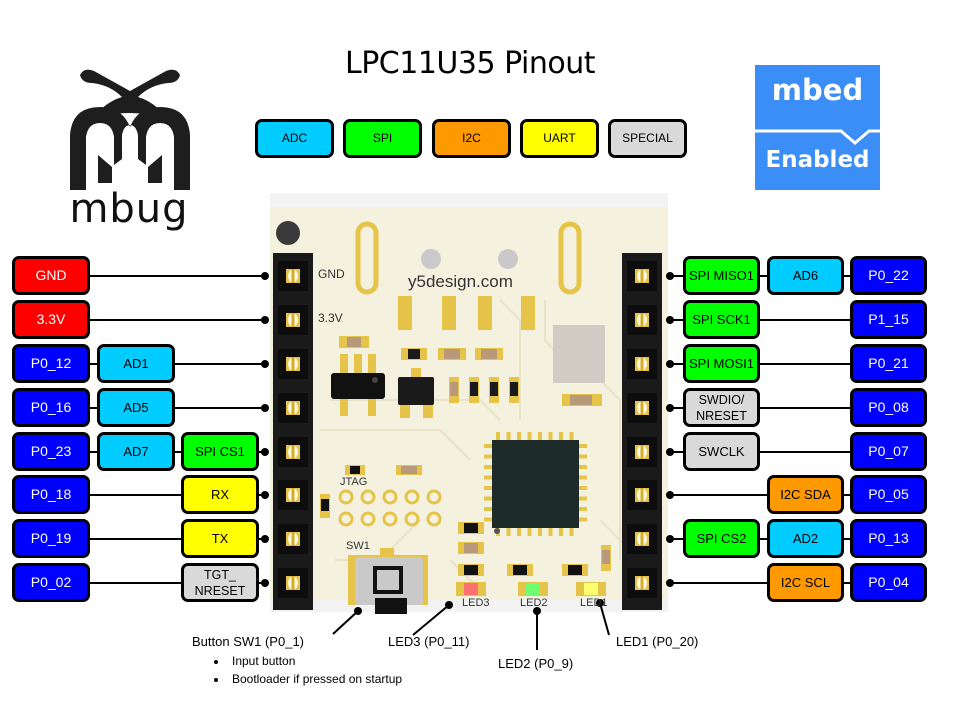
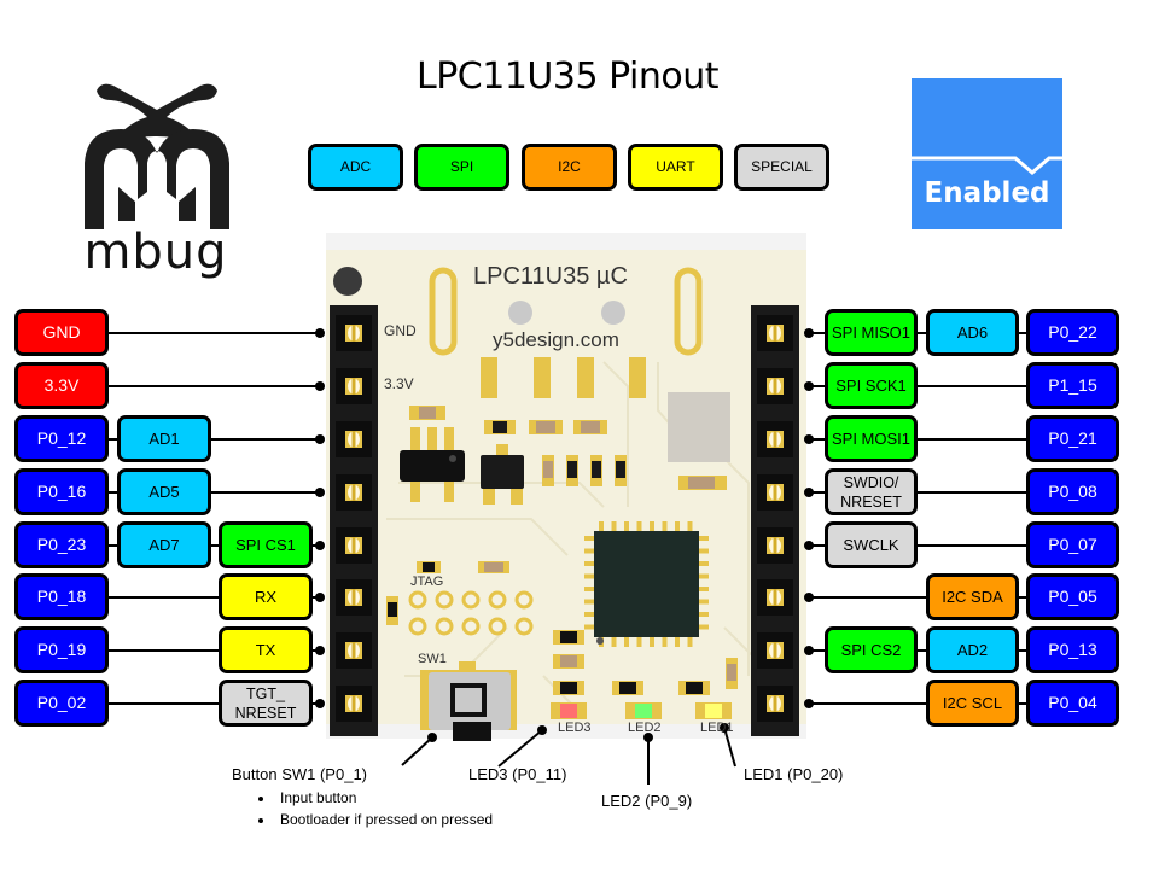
  LPC11U35 Pinout
  mbug
- mbed
  Enabled
  ADC
  SPI
  I2C
  UART
  SPECIAL
+ LPC11U35 µC
  y5design.com
  GND
  3.3V
  JTAG
  SW1
  LED3
  LED2
  LED1
  GND
  3.3V
  P0_12
  AD1
  P0_16
  AD5
  P0_23
  AD7
  SPI CS1
  P0_18
  RX
  P0_19
  TX
  P0_02
  TGT_
  NRESET
  P0_22
  SPI MISO1
  AD6
  P1_15
  SPI SCK1
  P0_21
  SPI MOSI1
  P0_08
  SWDIO/
  NRESET
  P0_07
  SWCLK
  P0_05
  I2C SDA
  P0_13
  SPI CS2
  AD2
  P0_04
  I2C SCL
  Button SW1 (P0_1)
  Input button
- Bootloader if pressed on startup
+ Bootloader if pressed on pressed
  LED3 (P0_11)
  LED2 (P0_9)
  LED1 (P0_20)
